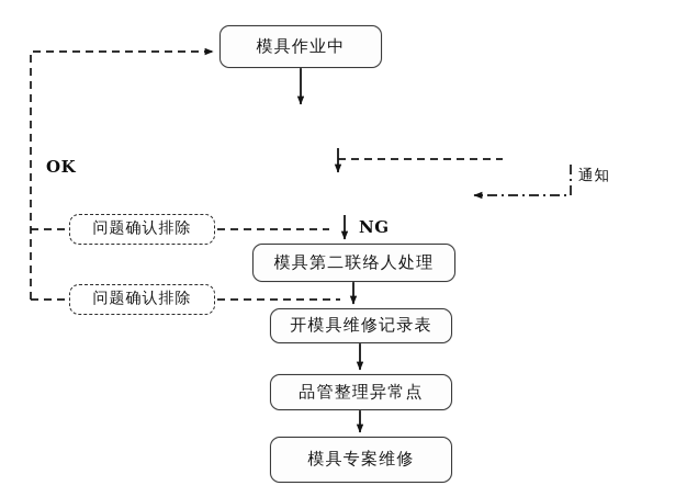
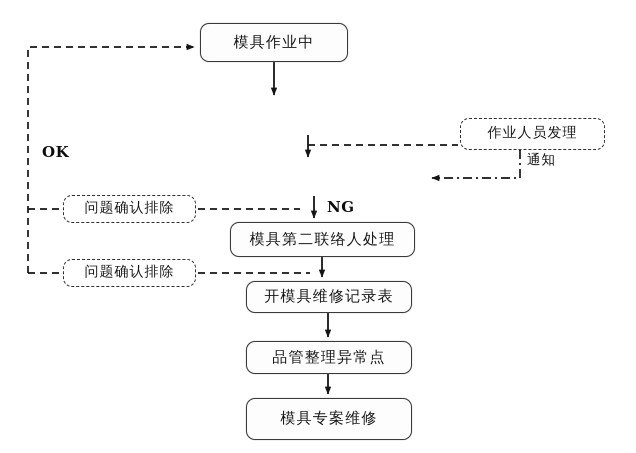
  模具作业中
  模具第二联络人处理
  开模具维修记录表
  品管整理异常点
  模具专案维修
+ 作业人员发理
  问题确认排除
  问题确认排除
  OK
  NG
  通知
